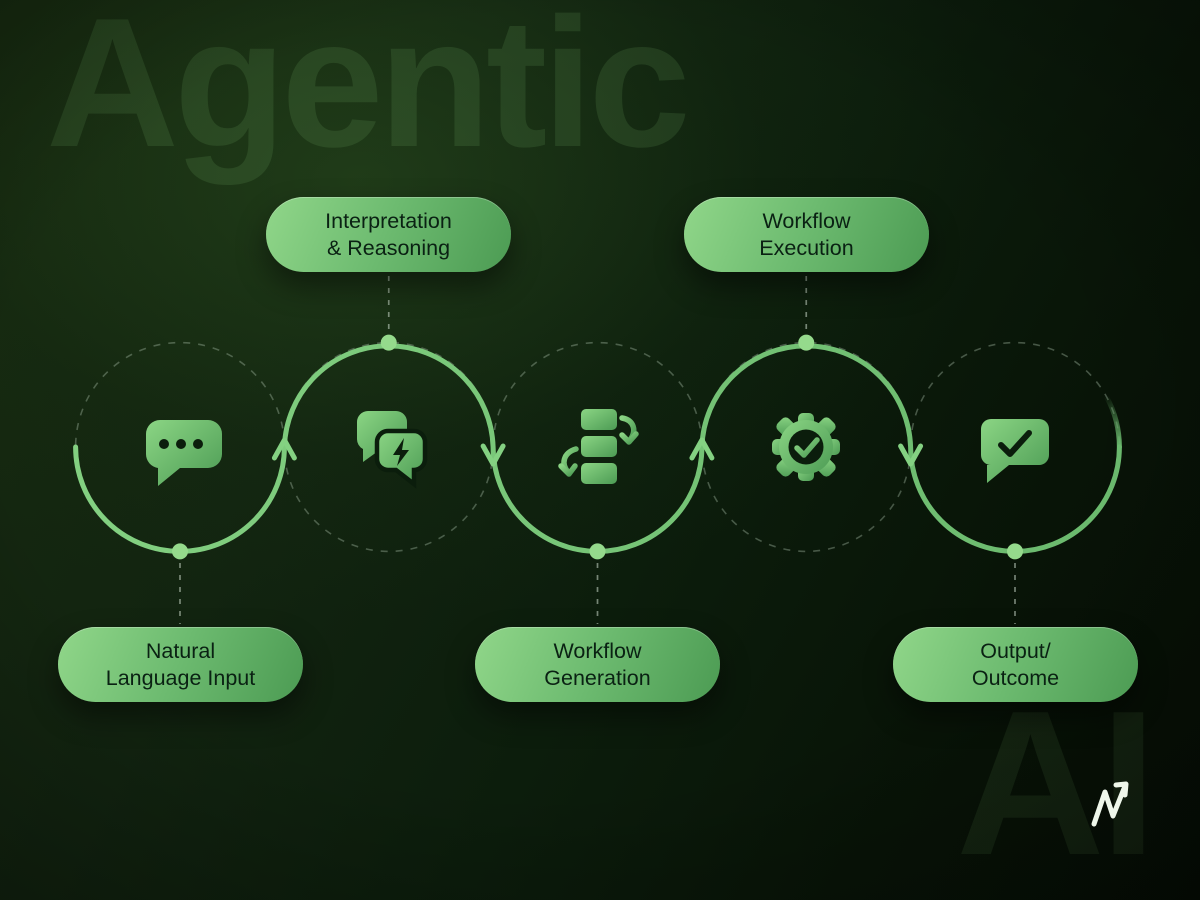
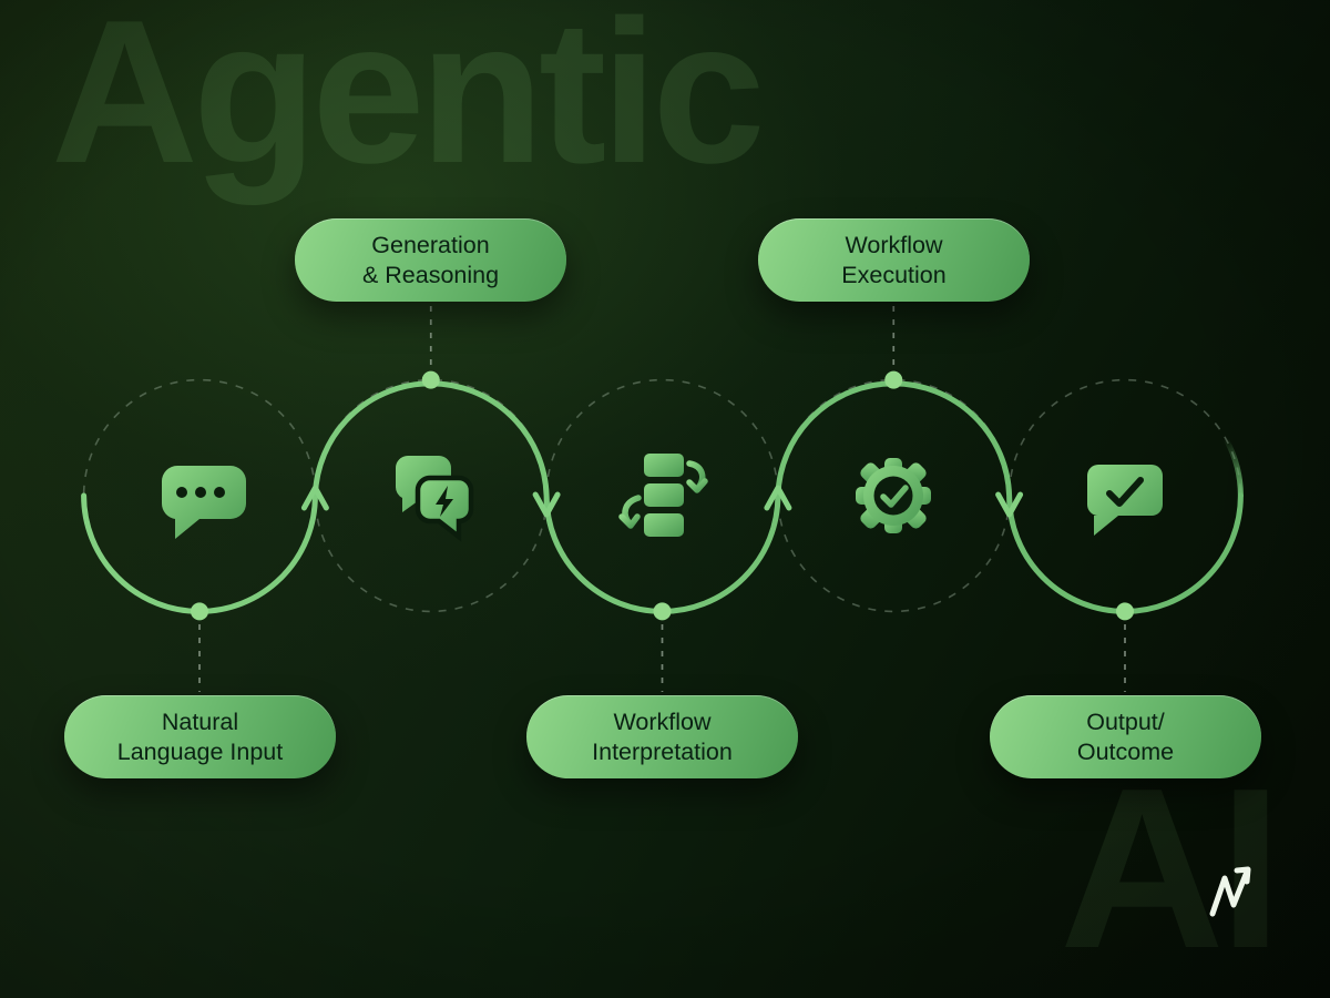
  Natural
  Language Input
- Interpretation
+ Generation
  & Reasoning
  Workflow
- Generation
+ Interpretation
  Workflow
  Execution
  Output/
  Outcome
